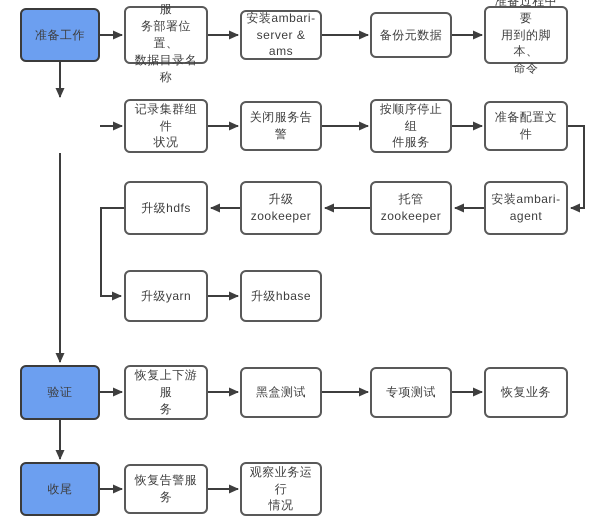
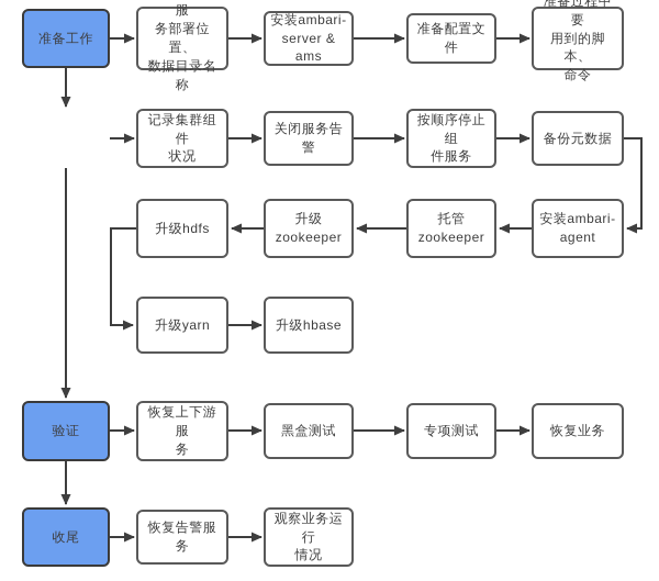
  准备工作
  务部署位置、
  数据目录名称
  安装ambari-
  server & ams
- 备份元数据
+ 准备配置文件
  准备过程中要
  用到的脚本、
  命令
  记录集群组件
  状况
  关闭服务告警
  按顺序停止组
  件服务
- 准备配置文件
+ 备份元数据
  升级hdfs
  升级
  zookeeper
  托管
  zookeeper
  安装ambari-
  agent
  升级yarn
  升级hbase
  验证
  恢复上下游服
  务
  黑盒测试
  专项测试
  恢复业务
  收尾
  恢复告警服务
  观察业务运行
  情况
